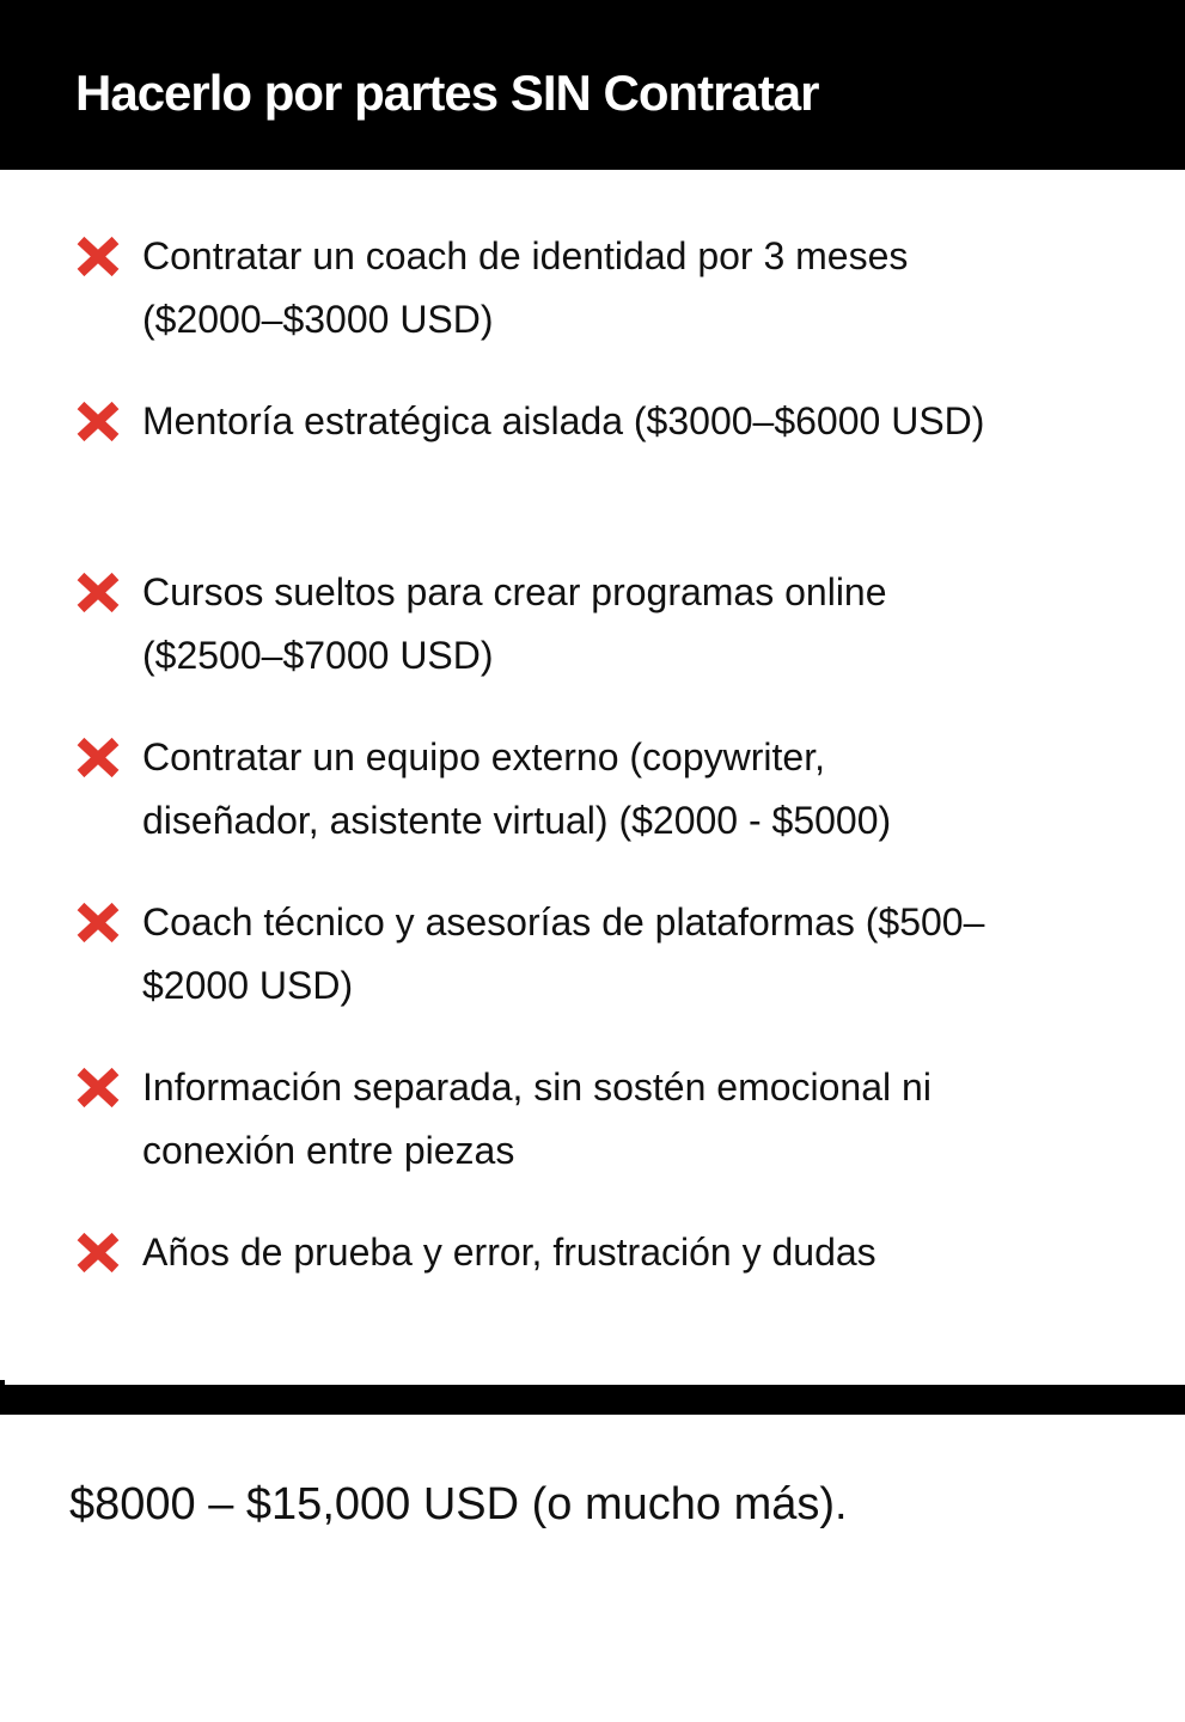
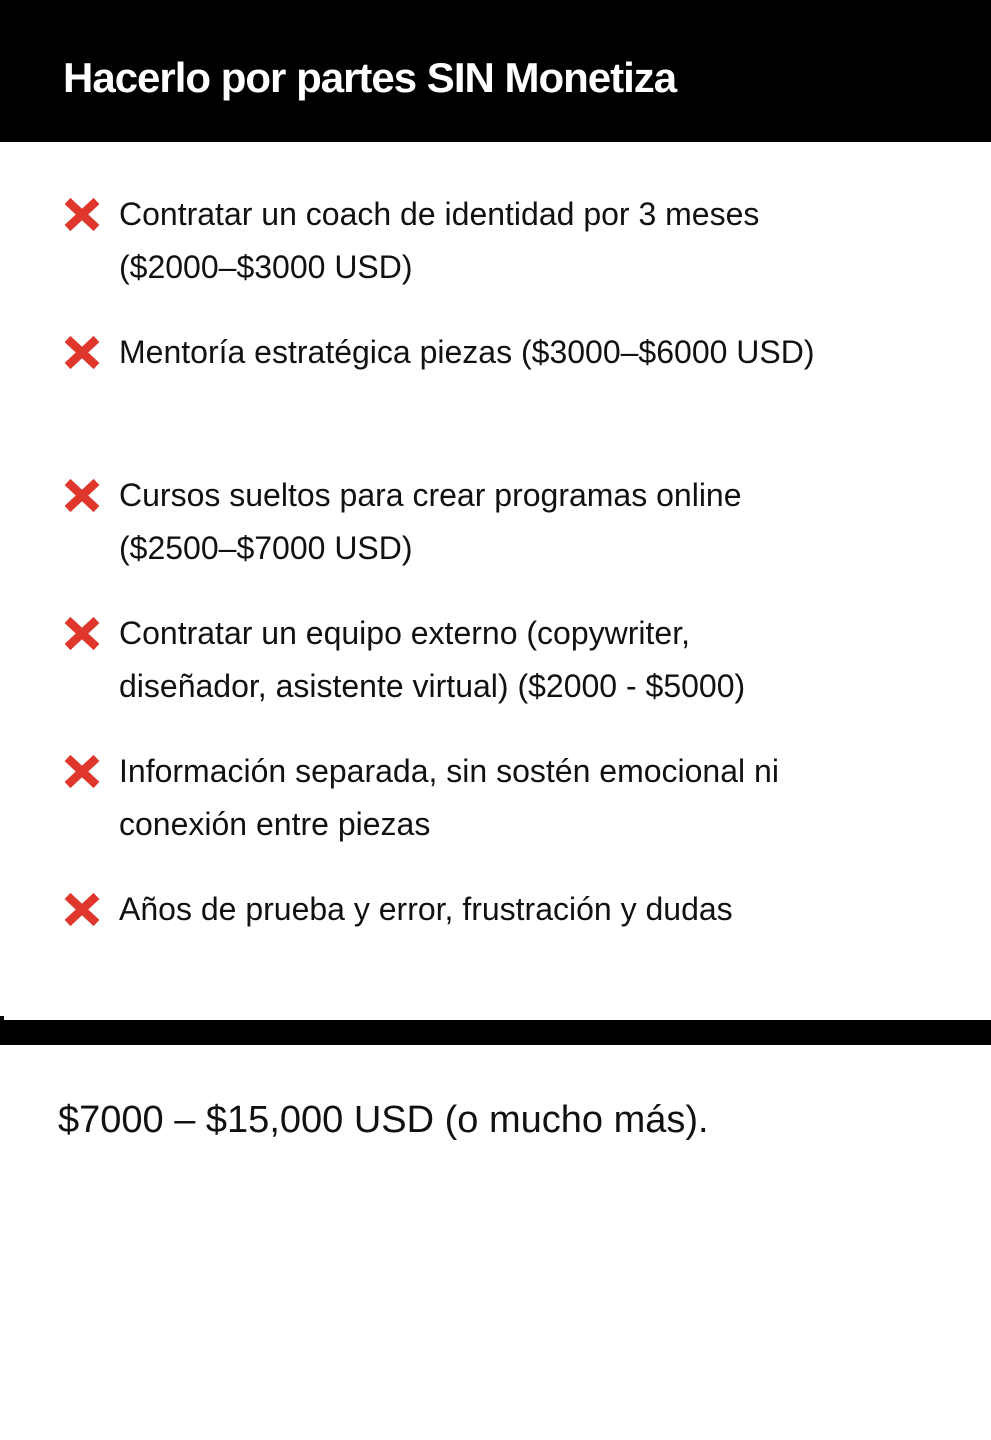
- Hacerlo por partes SIN Contratar
+ Hacerlo por partes SIN Monetiza
  Contratar un coach de identidad por 3 meses
  ($2000–$3000 USD)
- Mentoría estratégica aislada ($3000–$6000 USD)
+ Mentoría estratégica piezas ($3000–$6000 USD)
  Cursos sueltos para crear programas online
  ($2500–$7000 USD)
  Contratar un equipo externo (copywriter,
  diseñador, asistente virtual) ($2000 - $5000)
- Coach técnico y asesorías de plataformas ($500–
- $2000 USD)
  Información separada, sin sostén emocional ni
  conexión entre piezas
  Años de prueba y error, frustración y dudas
- $8000 – $15,000 USD (o mucho más).
+ $7000 – $15,000 USD (o mucho más).
